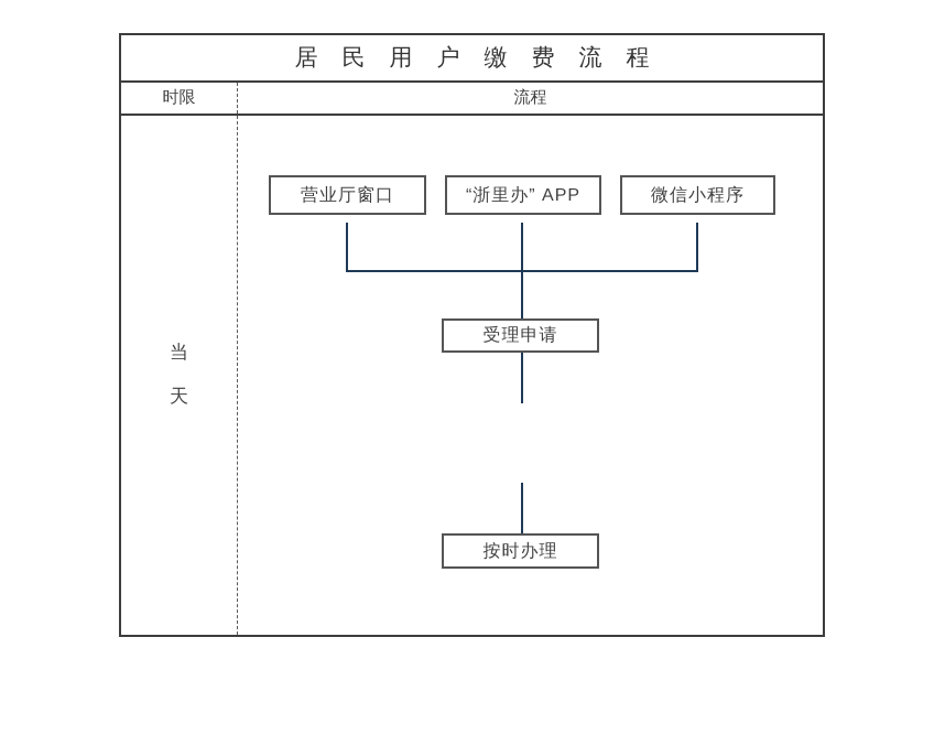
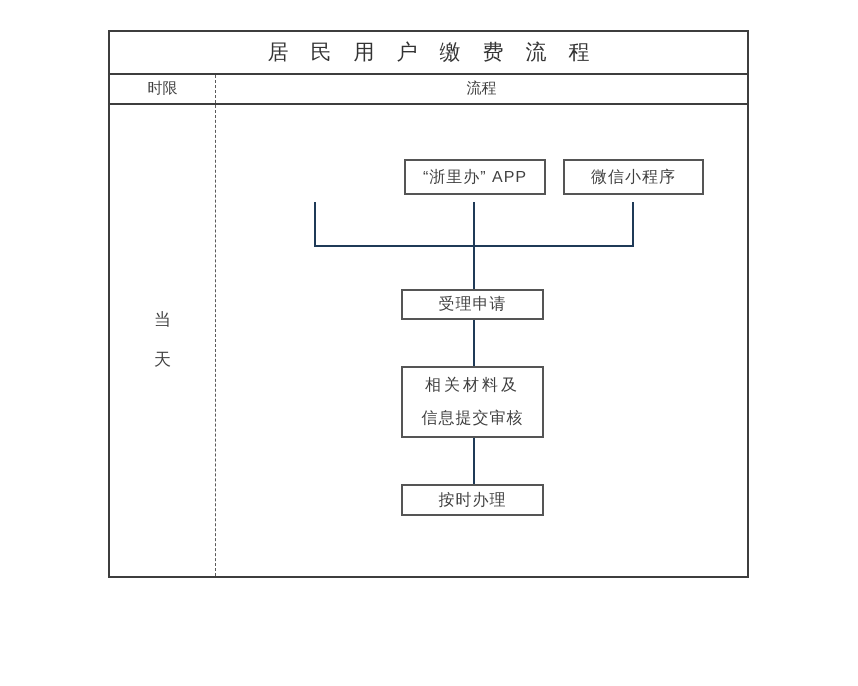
  居民用户缴费流程
  时限
  流程
  当
  天
- 营业厅窗口
  “浙里办” APP
  微信小程序
  受理申请
+ 相关材料及
+ 信息提交审核
  按时办理
